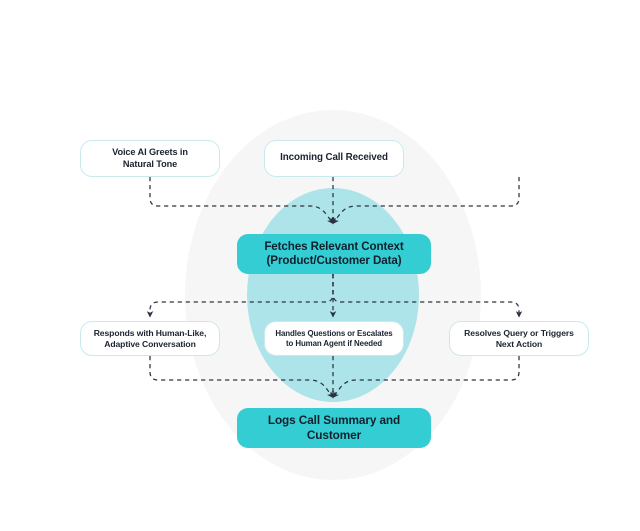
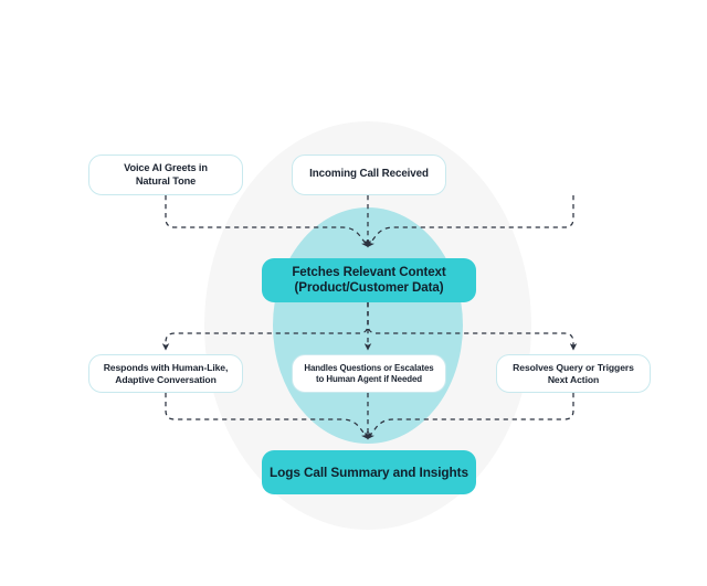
  Voice AI Greets in
  Natural Tone
  Incoming Call Received
  Fetches Relevant Context
  (Product/Customer Data)
  Responds with Human-Like,
  Adaptive Conversation
  Handles Questions or Escalates
  to Human Agent if Needed
  Resolves Query or Triggers
  Next Action
- Logs Call Summary and Customer
+ Logs Call Summary and Insights
